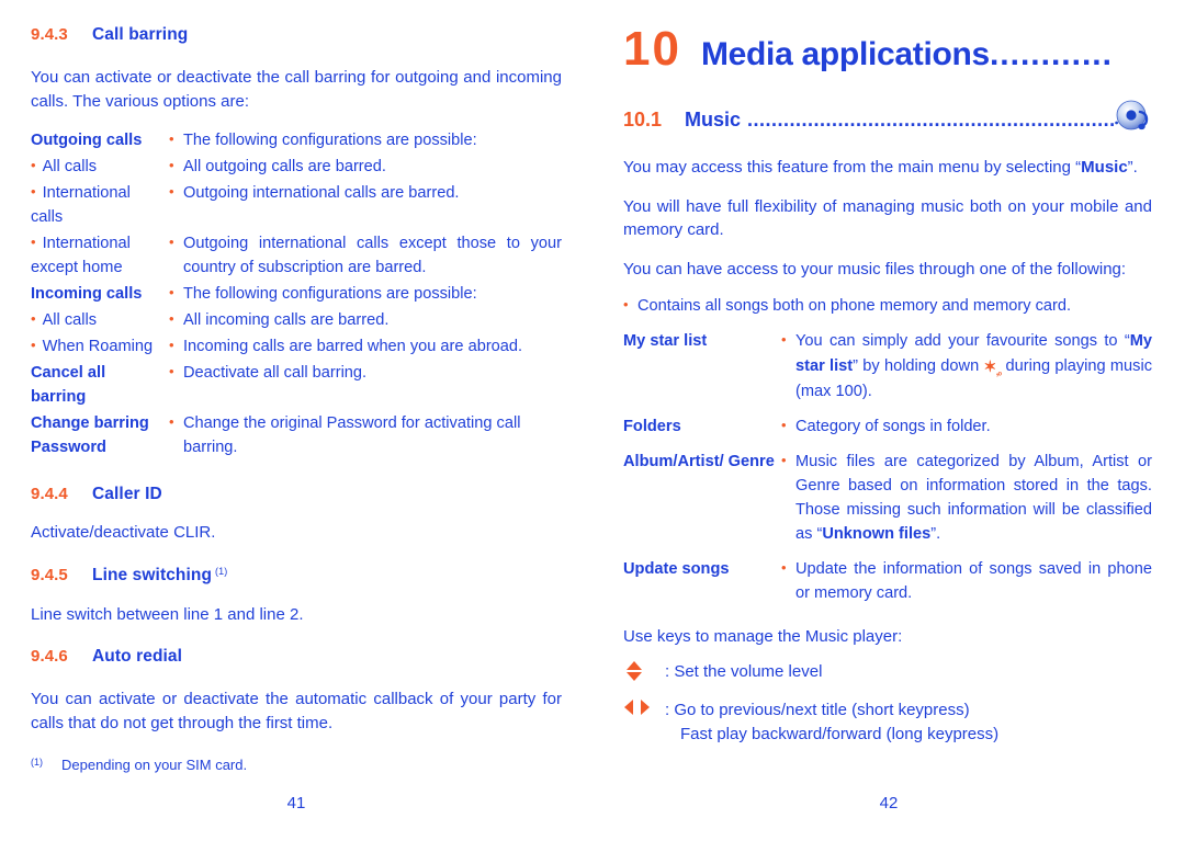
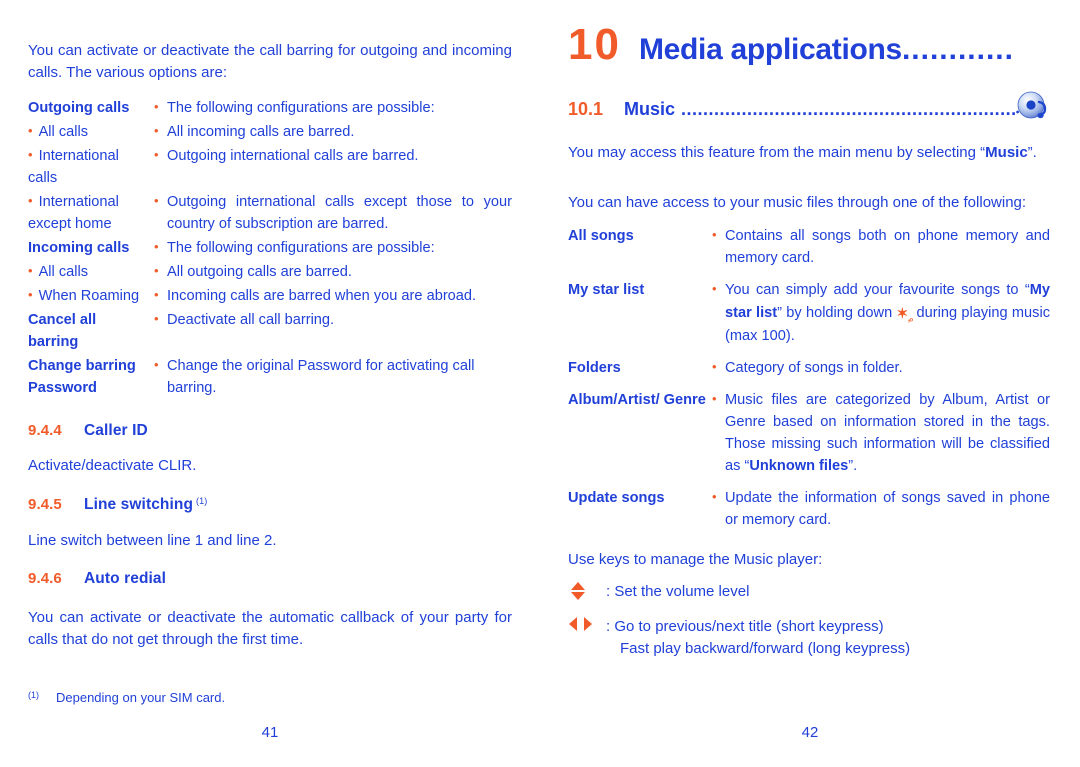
- 9.4.3
- Call barring
  You can activate or deactivate the call barring for outgoing and incoming calls. The various options are:
  Outgoing calls
  •
  The following configurations are possible:
  • All calls
  •
- All outgoing calls are barred.
+ All incoming calls are barred.
  • International calls
  •
  Outgoing international calls are barred.
  • International except home
  •
  Outgoing international calls except those to your country of subscription are barred.
  Incoming calls
  •
  The following configurations are possible:
  • All calls
  •
- All incoming calls are barred.
+ All outgoing calls are barred.
  • When Roaming
  •
  Incoming calls are barred when you are abroad.
  Cancel all barring
  •
  Deactivate all call barring.
  Change barring Password
  •
  Change the original Password for activating call barring.
  9.4.4
  Caller ID
  Activate/deactivate CLIR.
  9.4.5
  Line switching
  (1)
  Line switch between line 1 and line 2.
  9.4.6
  Auto redial
  You can activate or deactivate the automatic callback of your party for calls that do not get through the first time.
  (1)
  Depending on your SIM card.
  41
  10
  Media applications
  ............
  10.1
  Music
  .............................................................
  You may access this feature from the main menu by selecting “Music”.
- You will have full flexibility of managing music both on your mobile and memory card.
  You can have access to your music files through one of the following:
+ All songs
  •
  Contains all songs both on phone memory and memory card.
  My star list
  •
  You can simply add your favourite songs to “My star list” by holding down ✶,₀ during playing music (max 100).
  Folders
  •
  Category of songs in folder.
  Album/Artist/ Genre
  •
  Music files are categorized by Album, Artist or Genre based on information stored in the tags. Those missing such information will be classified as “Unknown files”.
  Update songs
  •
  Update the information of songs saved in phone or memory card.
  Use keys to manage the Music player:
  : Set the volume level
  : Go to previous/next title (short keypress)
  Fast play backward/forward (long keypress)
  42
